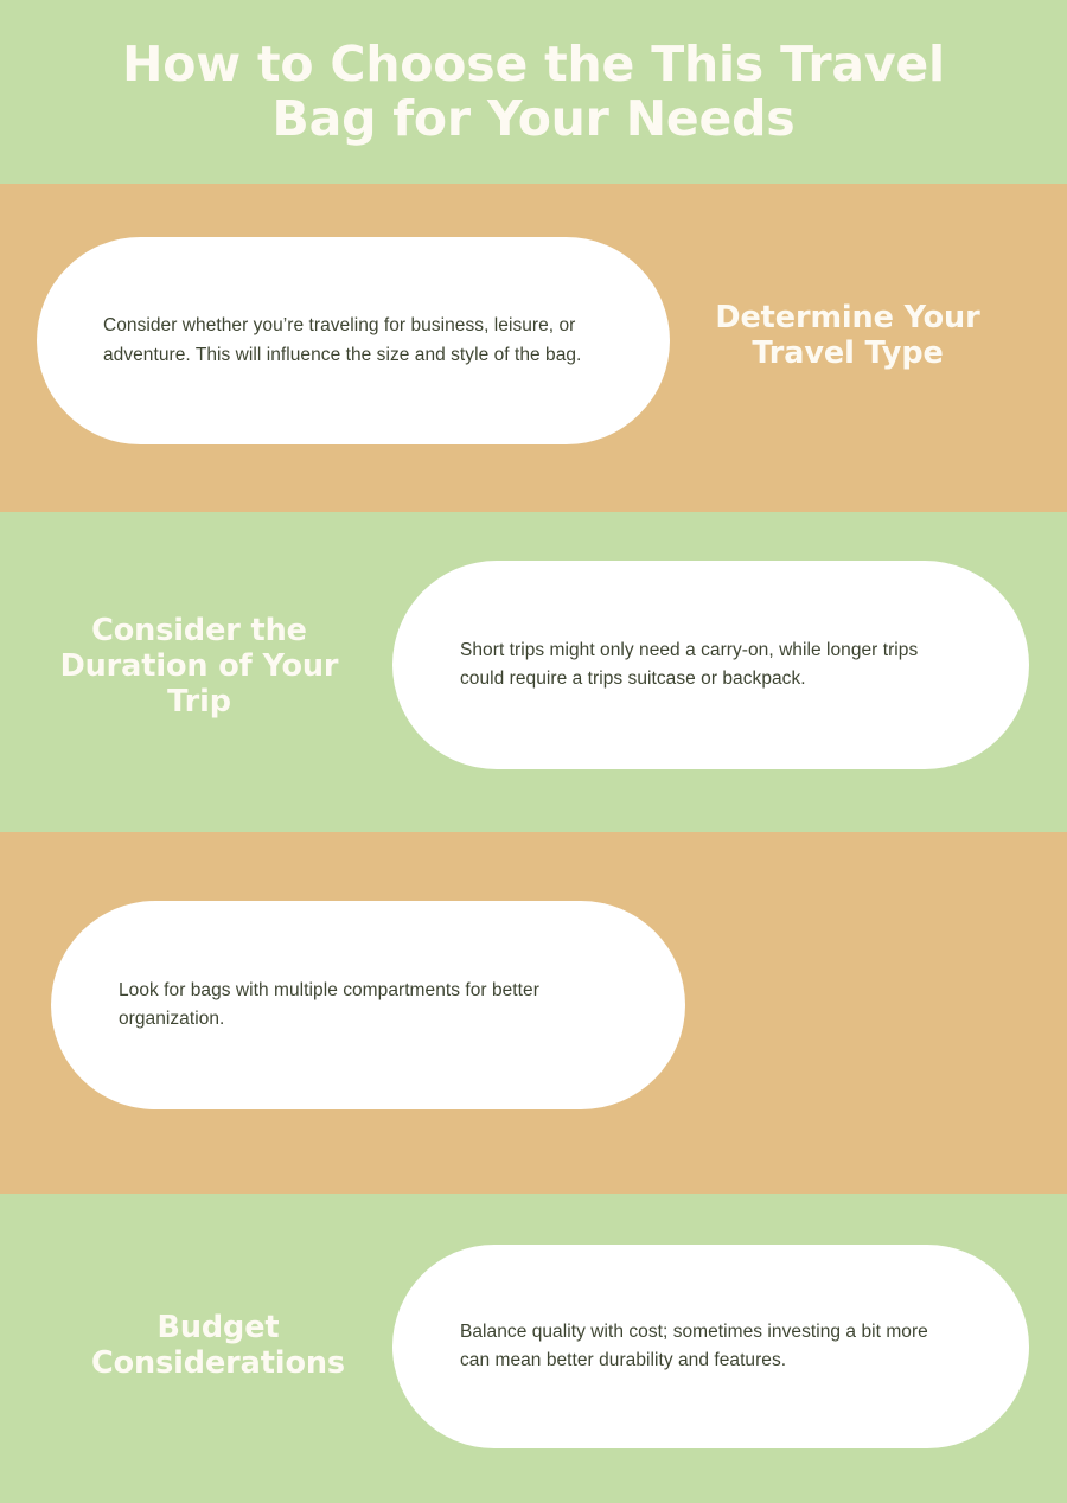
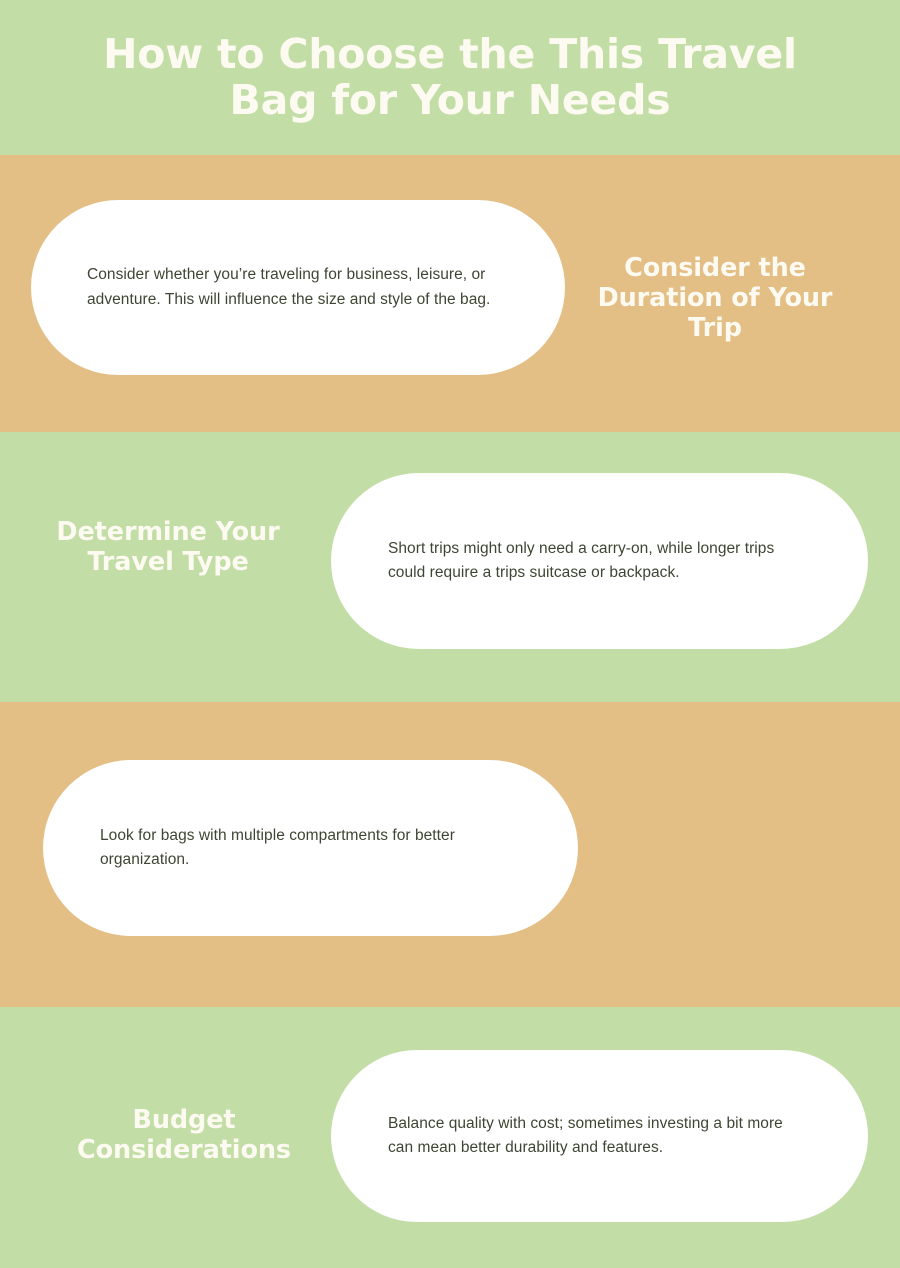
  How to Choose the This Travel Bag for Your Needs
  Consider whether you’re traveling for business, leisure, or adventure. This will influence the size and style of the bag.
- Determine Your Travel Type
+ Consider the Duration of Your Trip
  Short trips might only need a carry-on, while longer trips could require a trips suitcase or backpack.
- Consider the Duration of Your Trip
+ Determine Your Travel Type
  Look for bags with multiple compartments for better organization.
  Balance quality with cost; sometimes investing a bit more can mean better durability and features.
  Budget Considerations
